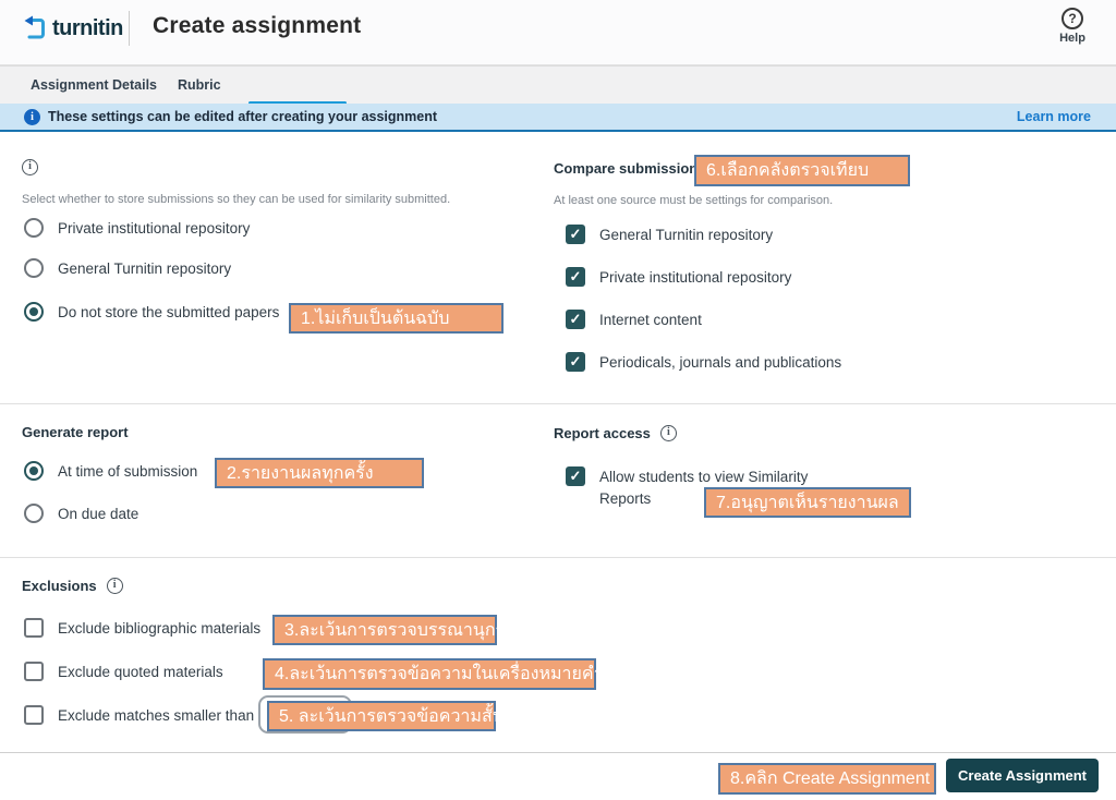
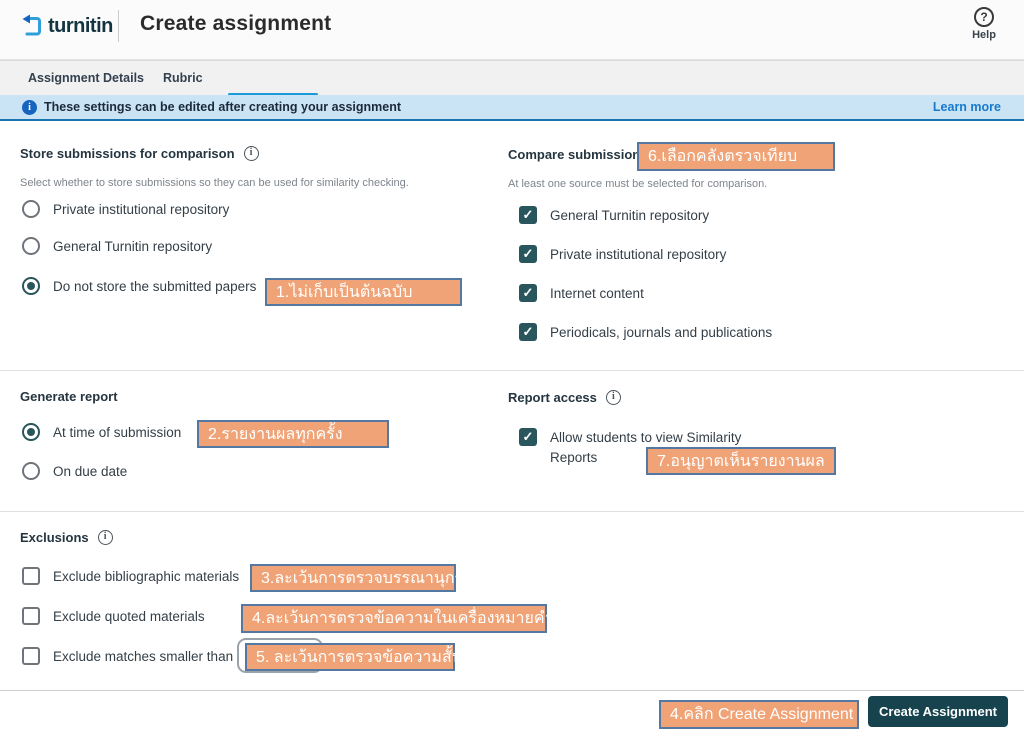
  turnitin
  Create assignment
  ?
  Help
  Assignment Details
  Rubric
  i
  These settings can be edited after creating your assignment
  Learn more
+ Store submissions for comparison
  i
- Select whether to store submissions so they can be used for similarity submitted.
+ Select whether to store submissions so they can be used for similarity checking.
  Private institutional repository
  General Turnitin repository
  Do not store the submitted papers
  Compare submissio
- At least one source must be settings for comparison.
+ At least one source must be selected for comparison.
  ✓
  General Turnitin repository
  ✓
  Private institutional repository
  ✓
  Internet content
  ✓
  Periodicals, journals and publications
  Generate report
  At time of submission
  On due date
  Report access
  i
  ✓
  Allow students to view Similarity
  Reports
  Exclusions
  i
  Exclude bibliographic materials
  Exclude quoted materials
  Exclude matches smaller than
  Create Assignment
  1.ไม่เก็บเป็นต้นฉบับ
  2.รายงานผลทุกครั้ง
  3.ละเว้นการตรวจบรรณานุกรม
  4.ละเว้นการตรวจข้อความในเครื่องหมายคำพูด
  5. ละเว้นการตรวจข้อความสั้น
  6.เลือกคลังตรวจเทียบ
  7.อนุญาตเห็นรายงานผล
- 8.คลิก Create Assignment
+ 4.คลิก Create Assignment
